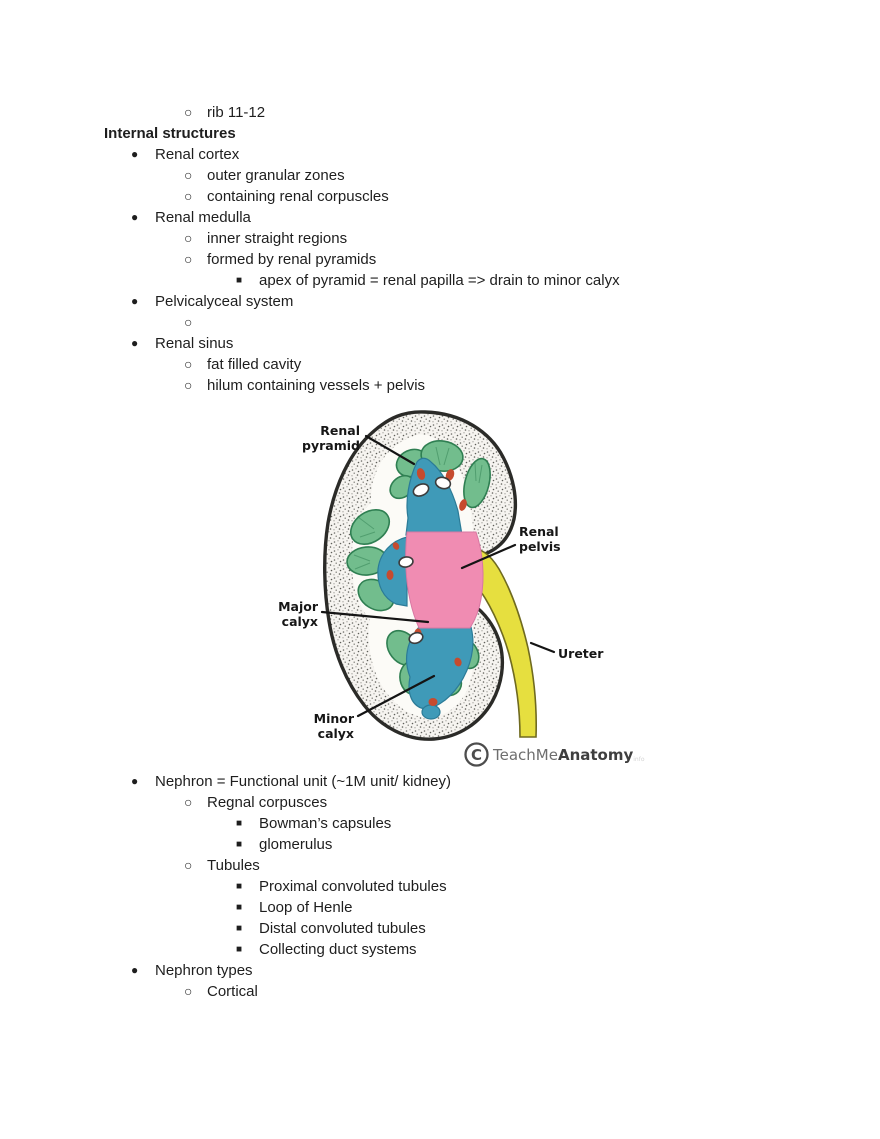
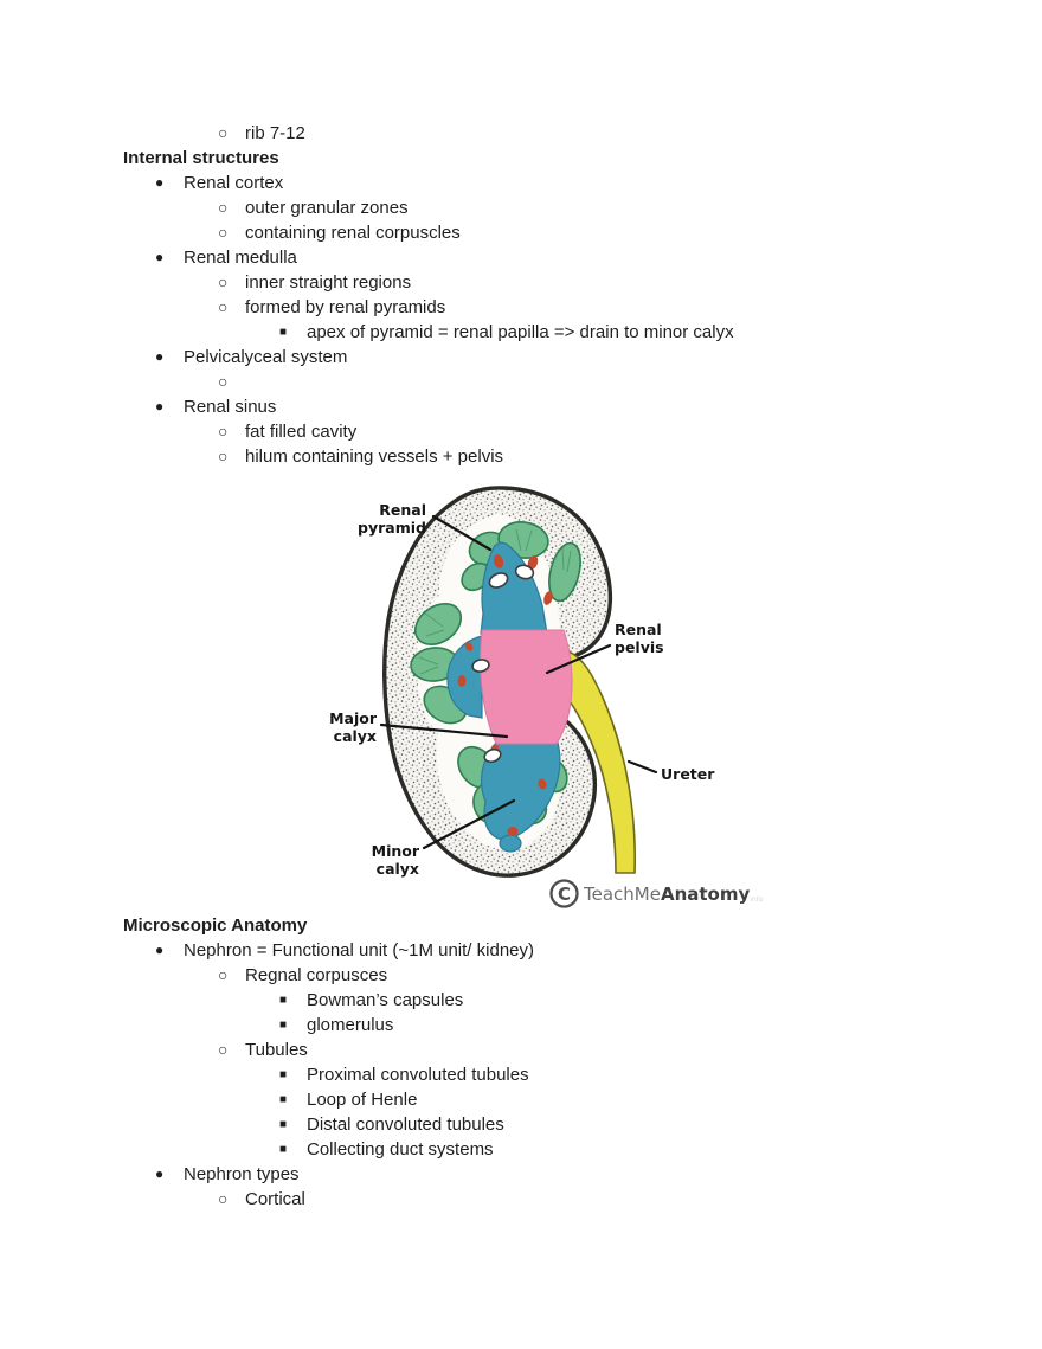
  ○
- rib 11-12
+ rib 7-12
  Internal structures
  ●
  Renal cortex
  ○
  outer granular zones
  ○
  containing renal corpuscles
  ●
  Renal medulla
  ○
  inner straight regions
  ○
  formed by renal pyramids
  ■
  apex of pyramid = renal papilla => drain to minor calyx
  ●
  Pelvicalyceal system
  ○
  ●
  Renal sinus
  ○
  fat filled cavity
  ○
  hilum containing vessels + pelvis
  Renal
  pyramid
  Renal
  pelvis
  Major
  calyx
  Minor
  calyx
  Ureter
  C
  TeachMeAnatomy
+ Microscopic Anatomy
  ●
  Nephron = Functional unit (~1M unit/ kidney)
  ○
  Regnal corpusces
  ■
  Bowman’s capsules
  ■
  glomerulus
  ○
  Tubules
  ■
  Proximal convoluted tubules
  ■
  Loop of Henle
  ■
  Distal convoluted tubules
  ■
  Collecting duct systems
  ●
  Nephron types
  ○
  Cortical
